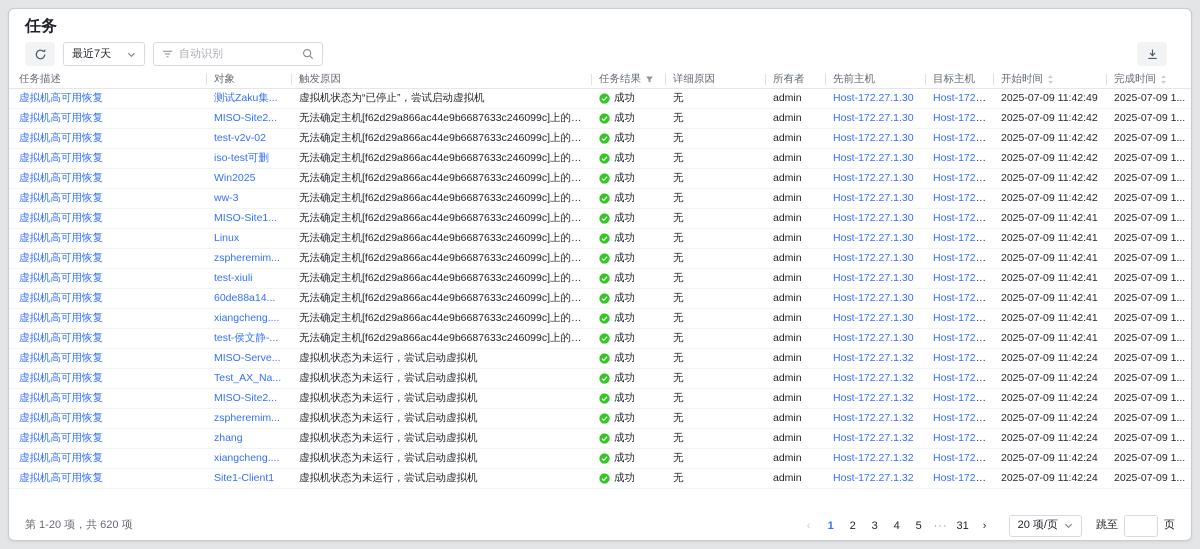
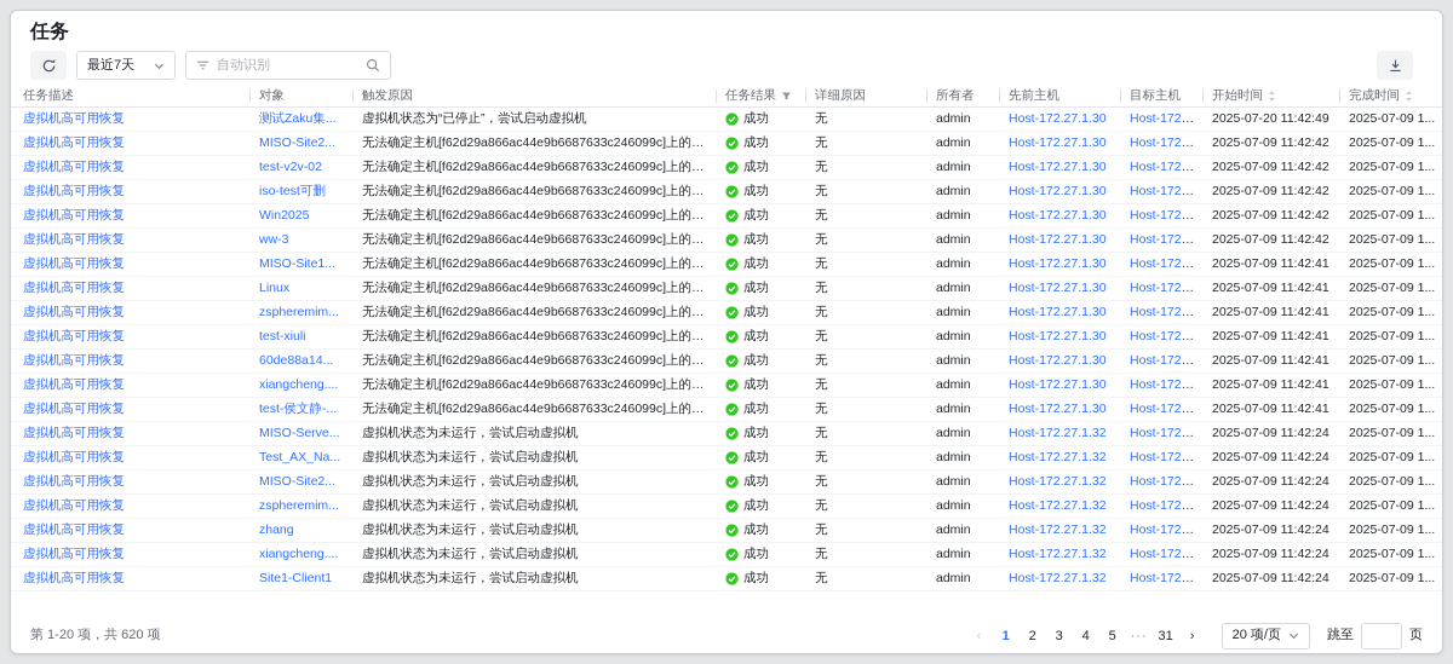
  任务
  最近7天
  自动识别
  任务描述
  对象
  触发原因
  任务结果
  详细原因
  所有者
  先前主机
  目标主机
  开始时间
  完成时间
  虚拟机高可用恢复
  测试Zaku集...
  虚拟机状态为“已停止”，尝试启动虚拟机
  成功
  无
  admin
  Host-172.27.1.30
  Host-172.27.
- 2025-07-09 11:42:49
+ 2025-07-20 11:42:49
  2025-07-09 1...
  虚拟机高可用恢复
  MISO-Site2...
  无法确定主机[f62d29a866ac44e9b6687633c246099c]上的VM[
  成功
  无
  admin
  Host-172.27.1.30
  Host-172.27.
  2025-07-09 11:42:42
  2025-07-09 1...
  虚拟机高可用恢复
  test-v2v-02
  无法确定主机[f62d29a866ac44e9b6687633c246099c]上的VM[
  成功
  无
  admin
  Host-172.27.1.30
  Host-172.27.
  2025-07-09 11:42:42
  2025-07-09 1...
  虚拟机高可用恢复
  iso-test可删
  无法确定主机[f62d29a866ac44e9b6687633c246099c]上的VM[
  成功
  无
  admin
  Host-172.27.1.30
  Host-172.27.
  2025-07-09 11:42:42
  2025-07-09 1...
  虚拟机高可用恢复
  Win2025
  无法确定主机[f62d29a866ac44e9b6687633c246099c]上的VM[
  成功
  无
  admin
  Host-172.27.1.30
  Host-172.27.
  2025-07-09 11:42:42
  2025-07-09 1...
  虚拟机高可用恢复
  ww-3
  无法确定主机[f62d29a866ac44e9b6687633c246099c]上的VM[
  成功
  无
  admin
  Host-172.27.1.30
  Host-172.27.
  2025-07-09 11:42:42
  2025-07-09 1...
  虚拟机高可用恢复
  MISO-Site1...
  无法确定主机[f62d29a866ac44e9b6687633c246099c]上的VM[
  成功
  无
  admin
  Host-172.27.1.30
  Host-172.27.
  2025-07-09 11:42:41
  2025-07-09 1...
  虚拟机高可用恢复
  Linux
  无法确定主机[f62d29a866ac44e9b6687633c246099c]上的VM[
  成功
  无
  admin
  Host-172.27.1.30
  Host-172.27.
  2025-07-09 11:42:41
  2025-07-09 1...
  虚拟机高可用恢复
  zspheremim...
  无法确定主机[f62d29a866ac44e9b6687633c246099c]上的VM[
  成功
  无
  admin
  Host-172.27.1.30
  Host-172.27.
  2025-07-09 11:42:41
  2025-07-09 1...
  虚拟机高可用恢复
  test-xiuli
  无法确定主机[f62d29a866ac44e9b6687633c246099c]上的VM[
  成功
  无
  admin
  Host-172.27.1.30
  Host-172.27.
  2025-07-09 11:42:41
  2025-07-09 1...
  虚拟机高可用恢复
  60de88a14...
  无法确定主机[f62d29a866ac44e9b6687633c246099c]上的VM[
  成功
  无
  admin
  Host-172.27.1.30
  Host-172.27.
  2025-07-09 11:42:41
  2025-07-09 1...
  虚拟机高可用恢复
  xiangcheng....
  无法确定主机[f62d29a866ac44e9b6687633c246099c]上的VM[
  成功
  无
  admin
  Host-172.27.1.30
  Host-172.27.
  2025-07-09 11:42:41
  2025-07-09 1...
  虚拟机高可用恢复
  test-侯文静-...
  无法确定主机[f62d29a866ac44e9b6687633c246099c]上的VM[
  成功
  无
  admin
  Host-172.27.1.30
  Host-172.27.
  2025-07-09 11:42:41
  2025-07-09 1...
  虚拟机高可用恢复
  MISO-Serve...
  虚拟机状态为未运行，尝试启动虚拟机
  成功
  无
  admin
  Host-172.27.1.32
  Host-172.27.
  2025-07-09 11:42:24
  2025-07-09 1...
  虚拟机高可用恢复
  Test_AX_Na...
  虚拟机状态为未运行，尝试启动虚拟机
  成功
  无
  admin
  Host-172.27.1.32
  Host-172.27.
  2025-07-09 11:42:24
  2025-07-09 1...
  虚拟机高可用恢复
  MISO-Site2...
  虚拟机状态为未运行，尝试启动虚拟机
  成功
  无
  admin
  Host-172.27.1.32
  Host-172.27.
  2025-07-09 11:42:24
  2025-07-09 1...
  虚拟机高可用恢复
  zspheremim...
  虚拟机状态为未运行，尝试启动虚拟机
  成功
  无
  admin
  Host-172.27.1.32
  Host-172.27.
  2025-07-09 11:42:24
  2025-07-09 1...
  虚拟机高可用恢复
  zhang
  虚拟机状态为未运行，尝试启动虚拟机
  成功
  无
  admin
  Host-172.27.1.32
  Host-172.27.
  2025-07-09 11:42:24
  2025-07-09 1...
  虚拟机高可用恢复
  xiangcheng....
  虚拟机状态为未运行，尝试启动虚拟机
  成功
  无
  admin
  Host-172.27.1.32
  Host-172.27.
  2025-07-09 11:42:24
  2025-07-09 1...
  虚拟机高可用恢复
  Site1-Client1
  虚拟机状态为未运行，尝试启动虚拟机
  成功
  无
  admin
  Host-172.27.1.32
  Host-172.27.
  2025-07-09 11:42:24
  2025-07-09 1...
  第 1-20 项，共 620 项
  ‹
  1
  2
  3
  4
  5
  ···
  31
  ›
  20 项/页
  跳至
  页
